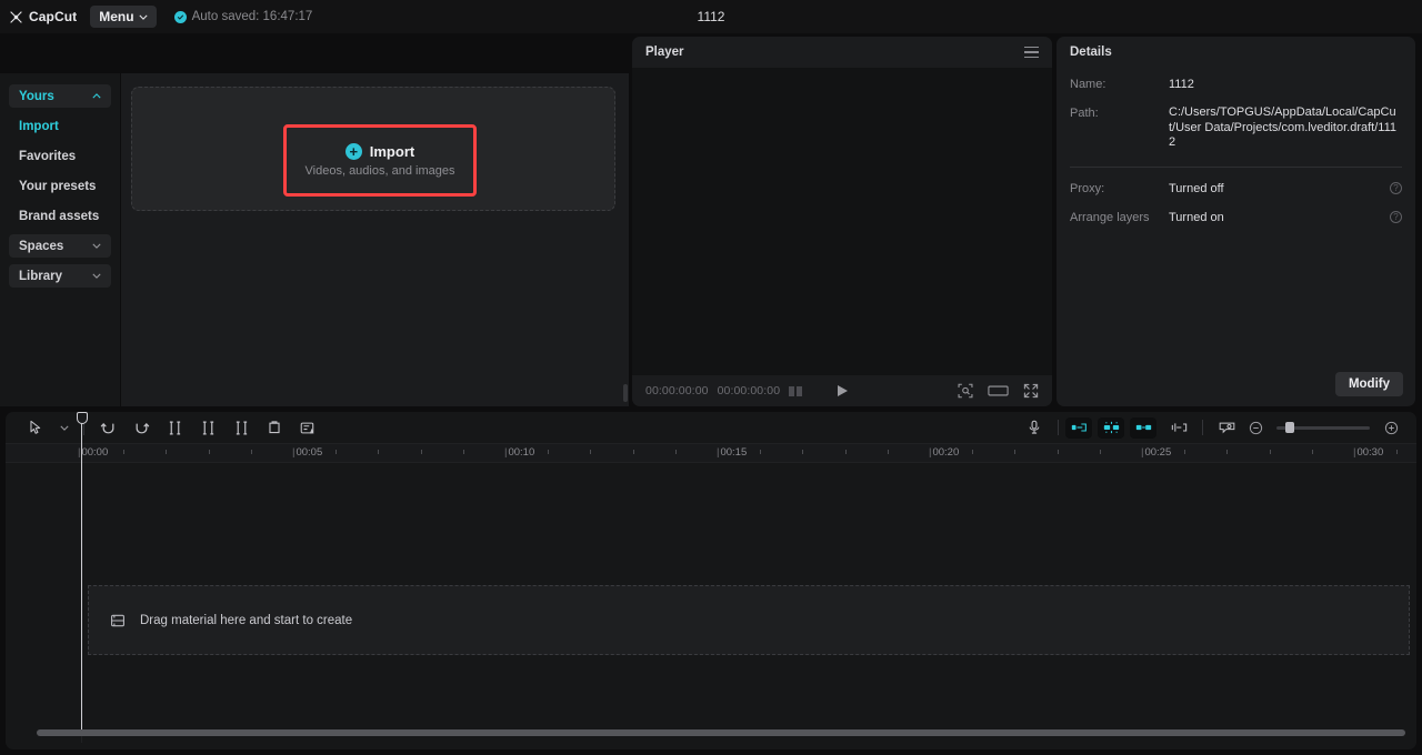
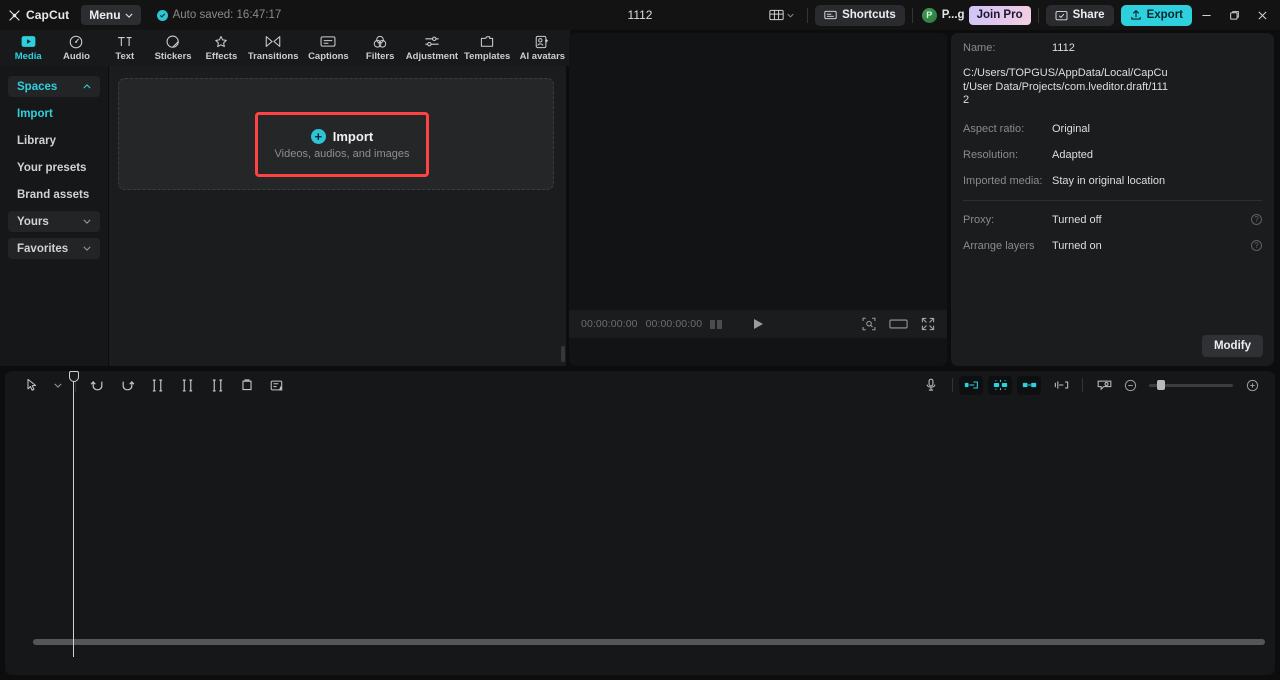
  CapCut
  Menu
  Auto saved: 16:47:17
  1112
+ Shortcuts
+ P
+ P...g
+ Join Pro
+ Share
+ Export
+ Media
+ Audio
+ Text
+ Stickers
+ Effects
+ Transitions
+ Captions
+ Filters
+ Adjustment
+ Templates
+ AI avatars
- Yours
+ Spaces
  Import
- Favorites
+ Library
  Your presets
  Brand assets
- Spaces
+ Yours
- Library
+ Favorites
  +
  Import
  Videos, audios, and images
- Player
  00:00:00:00
  00:00:00:00
- Details
  Name:
  1112
- Path:
  C:/Users/TOPGUS/AppData/Local/CapCut/User Data/Projects/com.lveditor.draft/1112
+ Aspect ratio:
+ Original
+ Resolution:
+ Adapted
+ Imported media:
+ Stay in original location
  Proxy:
  Turned off
  ?
  Arrange layers
  Turned on
  ?
  Modify
- 00:00
- 00:05
- 00:10
- 00:15
- 00:20
- 00:25
- 00:30
- Drag material here and start to create
